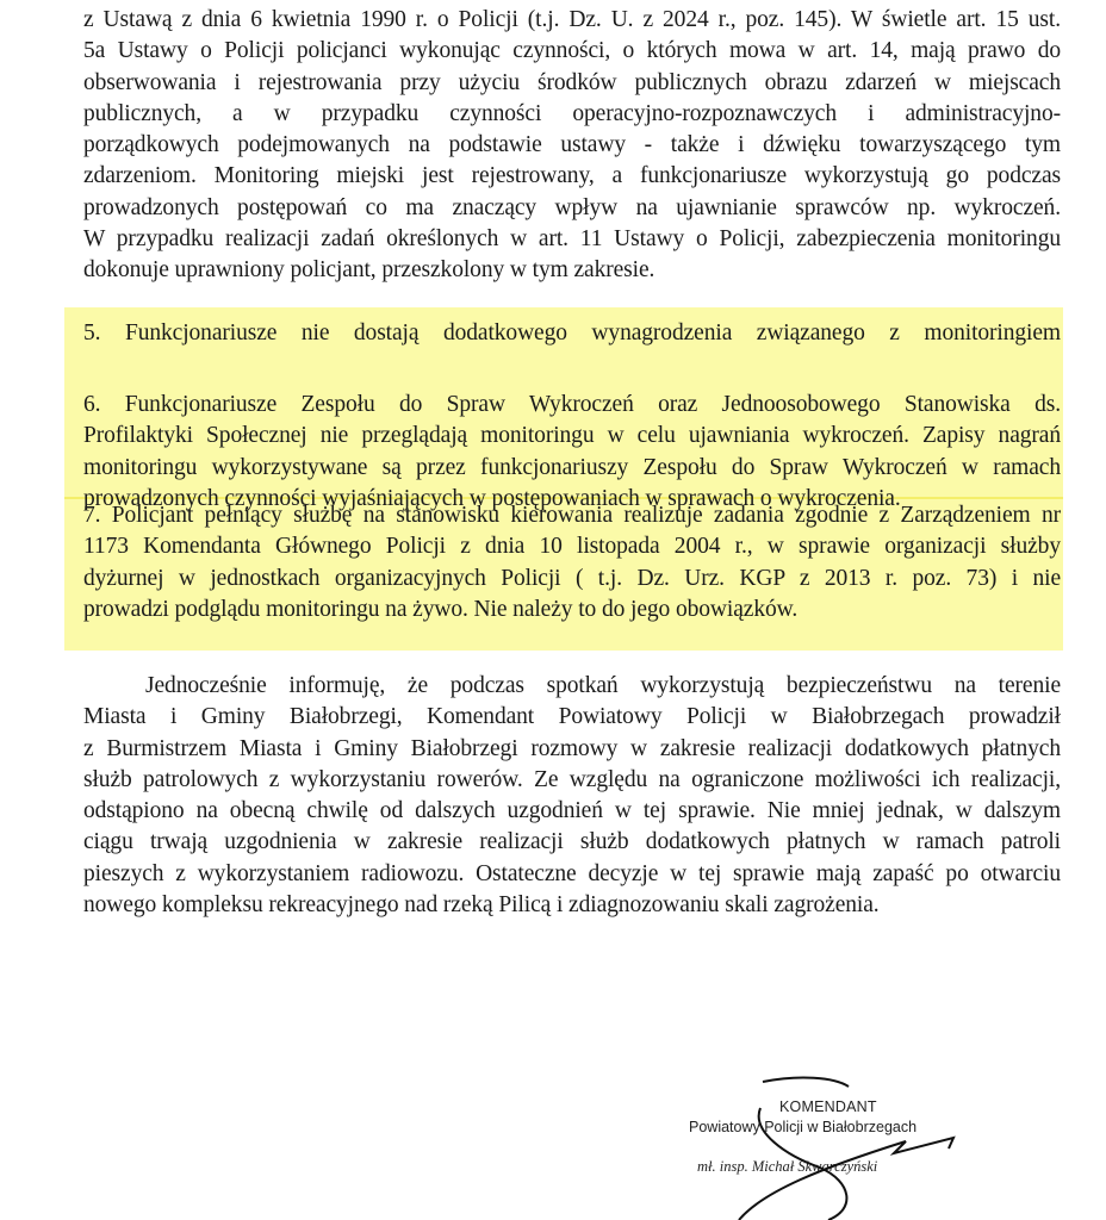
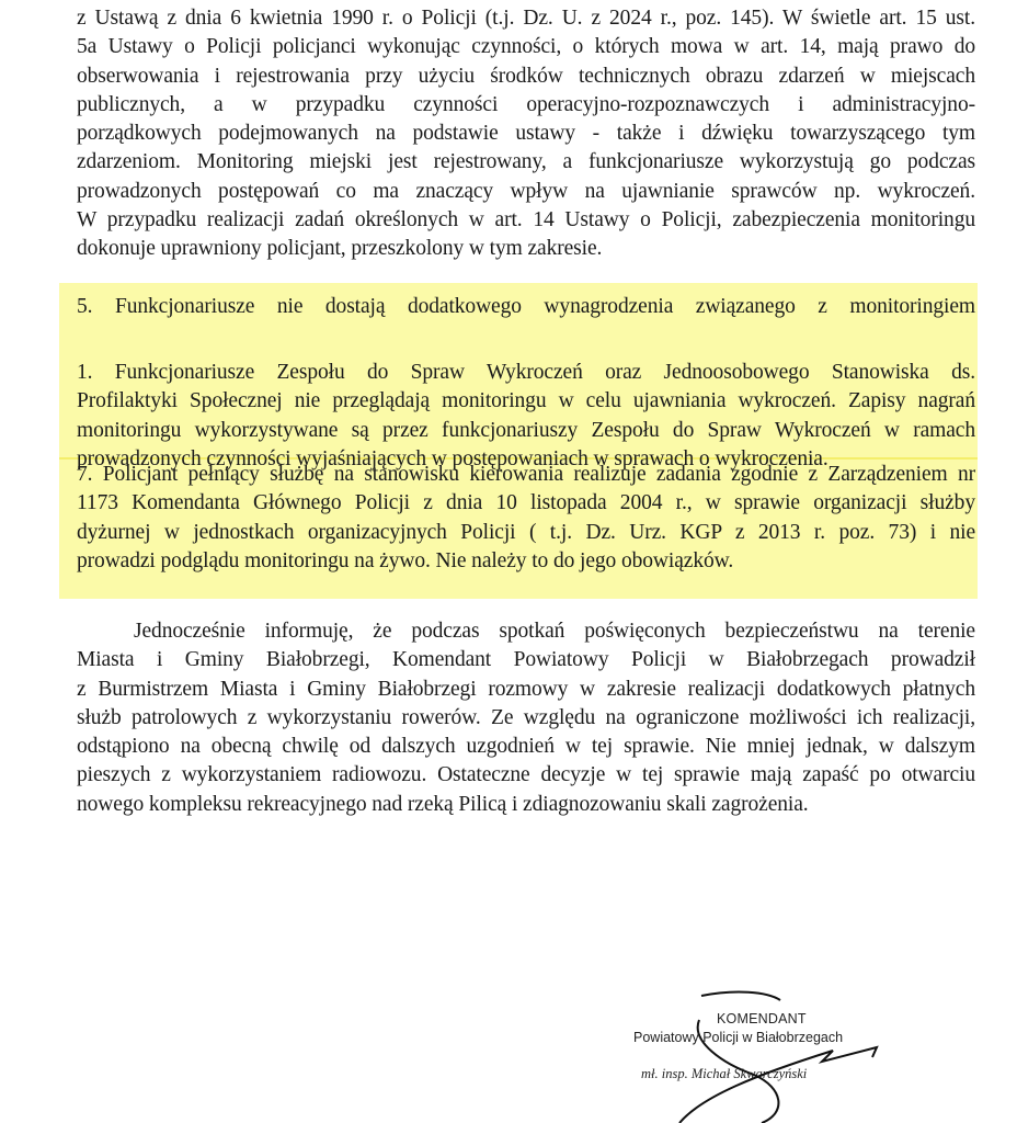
  z Ustawą z dnia 6 kwietnia 1990 r. o Policji (t.j. Dz. U. z 2024 r., poz. 145). W świetle art. 15 ust.
  5a Ustawy o Policji policjanci wykonując czynności, o których mowa w art. 14, mają prawo do
- obserwowania i rejestrowania przy użyciu środków publicznych obrazu zdarzeń w miejscach
+ obserwowania i rejestrowania przy użyciu środków technicznych obrazu zdarzeń w miejscach
  publicznych, a w przypadku czynności operacyjno-rozpoznawczych i administracyjno-
  porządkowych podejmowanych na podstawie ustawy - także i dźwięku towarzyszącego tym
  zdarzeniom. Monitoring miejski jest rejestrowany, a funkcjonariusze wykorzystują go podczas
  prowadzonych postępowań co ma znaczący wpływ na ujawnianie sprawców np. wykroczeń.
- W przypadku realizacji zadań określonych w art. 11 Ustawy o Policji, zabezpieczenia monitoringu
+ W przypadku realizacji zadań określonych w art. 14 Ustawy o Policji, zabezpieczenia monitoringu
  dokonuje uprawniony policjant, przeszkolony w tym zakresie.
  5. Funkcjonariusze nie dostają dodatkowego wynagrodzenia związanego z monitoringiem
- 6. Funkcjonariusze Zespołu do Spraw Wykroczeń oraz Jednoosobowego Stanowiska ds.
+ 1. Funkcjonariusze Zespołu do Spraw Wykroczeń oraz Jednoosobowego Stanowiska ds.
  Profilaktyki Społecznej nie przeglądają monitoringu w celu ujawniania wykroczeń. Zapisy nagrań
  monitoringu wykorzystywane są przez funkcjonariuszy Zespołu do Spraw Wykroczeń w ramach
  prowadzonych czynności wyjaśniających w postępowaniach w sprawach o wykroczenia.
  7. Policjant pełniący służbę na stanowisku kierowania realizuje zadania zgodnie z Zarządzeniem nr
  1173 Komendanta Głównego Policji z dnia 10 listopada 2004 r., w sprawie organizacji służby
  dyżurnej w jednostkach organizacyjnych Policji ( t.j. Dz. Urz. KGP z 2013 r. poz. 73) i nie
  prowadzi podglądu monitoringu na żywo. Nie należy to do jego obowiązków.
- Jednocześnie informuję, że podczas spotkań wykorzystują bezpieczeństwu na terenie
+ Jednocześnie informuję, że podczas spotkań poświęconych bezpieczeństwu na terenie
  Miasta i Gminy Białobrzegi, Komendant Powiatowy Policji w Białobrzegach prowadził
  z Burmistrzem Miasta i Gminy Białobrzegi rozmowy w zakresie realizacji dodatkowych płatnych
  służb patrolowych z wykorzystaniu rowerów. Ze względu na ograniczone możliwości ich realizacji,
  odstąpiono na obecną chwilę od dalszych uzgodnień w tej sprawie. Nie mniej jednak, w dalszym
- ciągu trwają uzgodnienia w zakresie realizacji służb dodatkowych płatnych w ramach patroli
  pieszych z wykorzystaniem radiowozu. Ostateczne decyzje w tej sprawie mają zapaść po otwarciu
  nowego kompleksu rekreacyjnego nad rzeką Pilicą i zdiagnozowaniu skali zagrożenia.
  KOMENDANT
  Powiatowy Policji w Białobrzegach
  mł. insp. Michał Skaczyński
